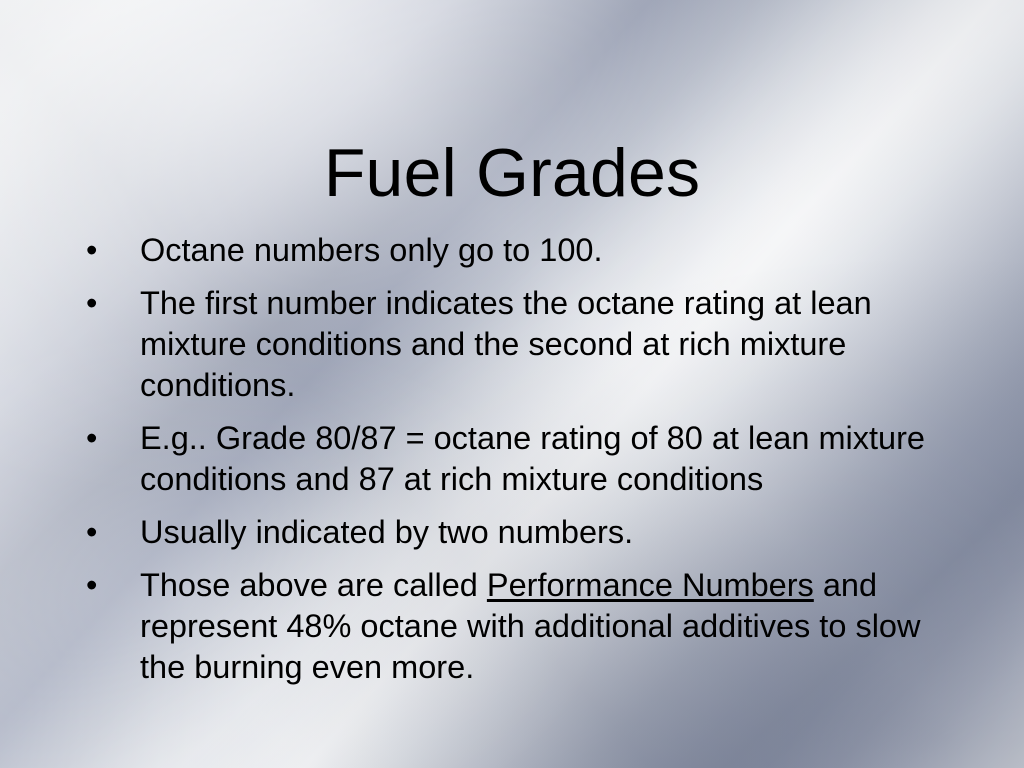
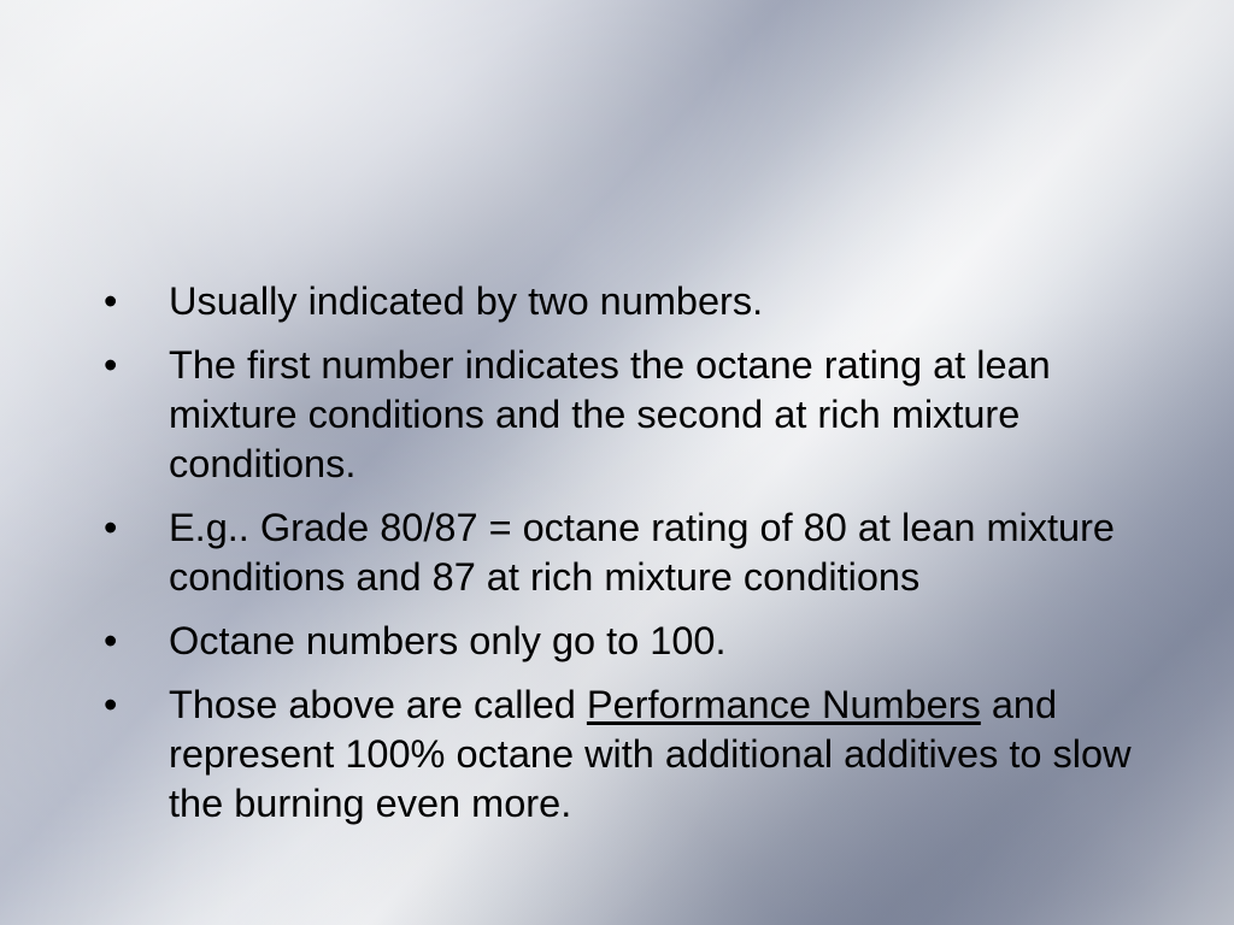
- Fuel Grades
  •
- Octane numbers only go to 100.
+ Usually indicated by two numbers.
  •
  The first number indicates the octane rating at lean mixture conditions and the second at rich mixture conditions.
  •
  E.g.. Grade 80/87 = octane rating of 80 at lean mixture conditions and 87 at rich mixture conditions
  •
- Usually indicated by two numbers.
+ Octane numbers only go to 100.
  •
- Those above are called Performance Numbers and represent 48% octane with additional additives to slow the burning even more.
+ Those above are called Performance Numbers and represent 100% octane with additional additives to slow the burning even more.
